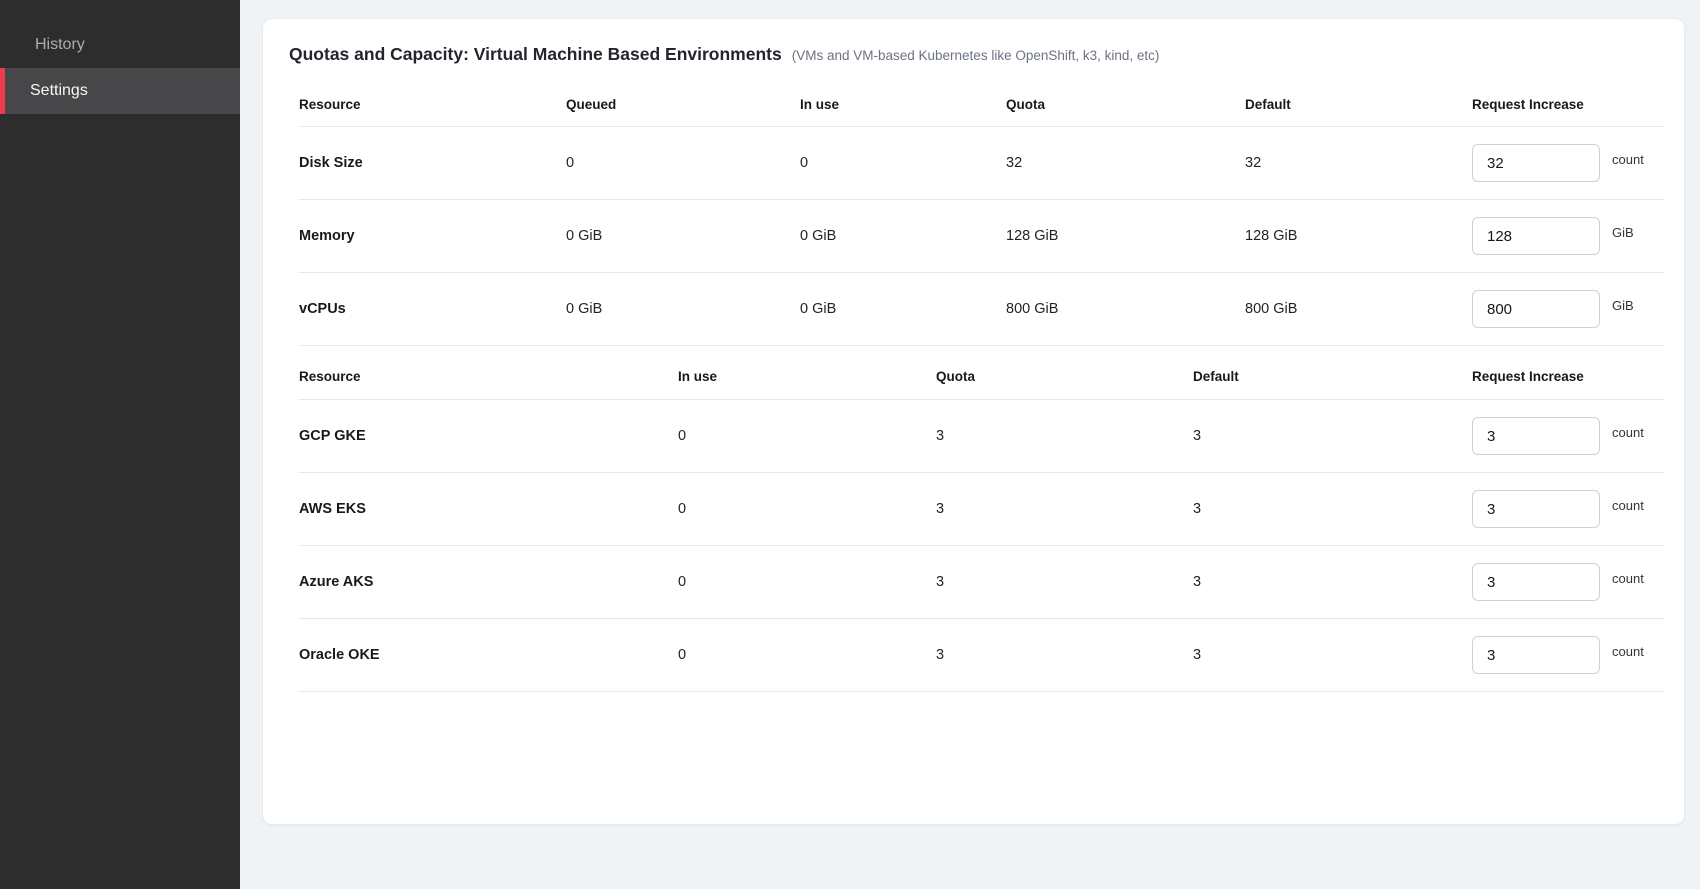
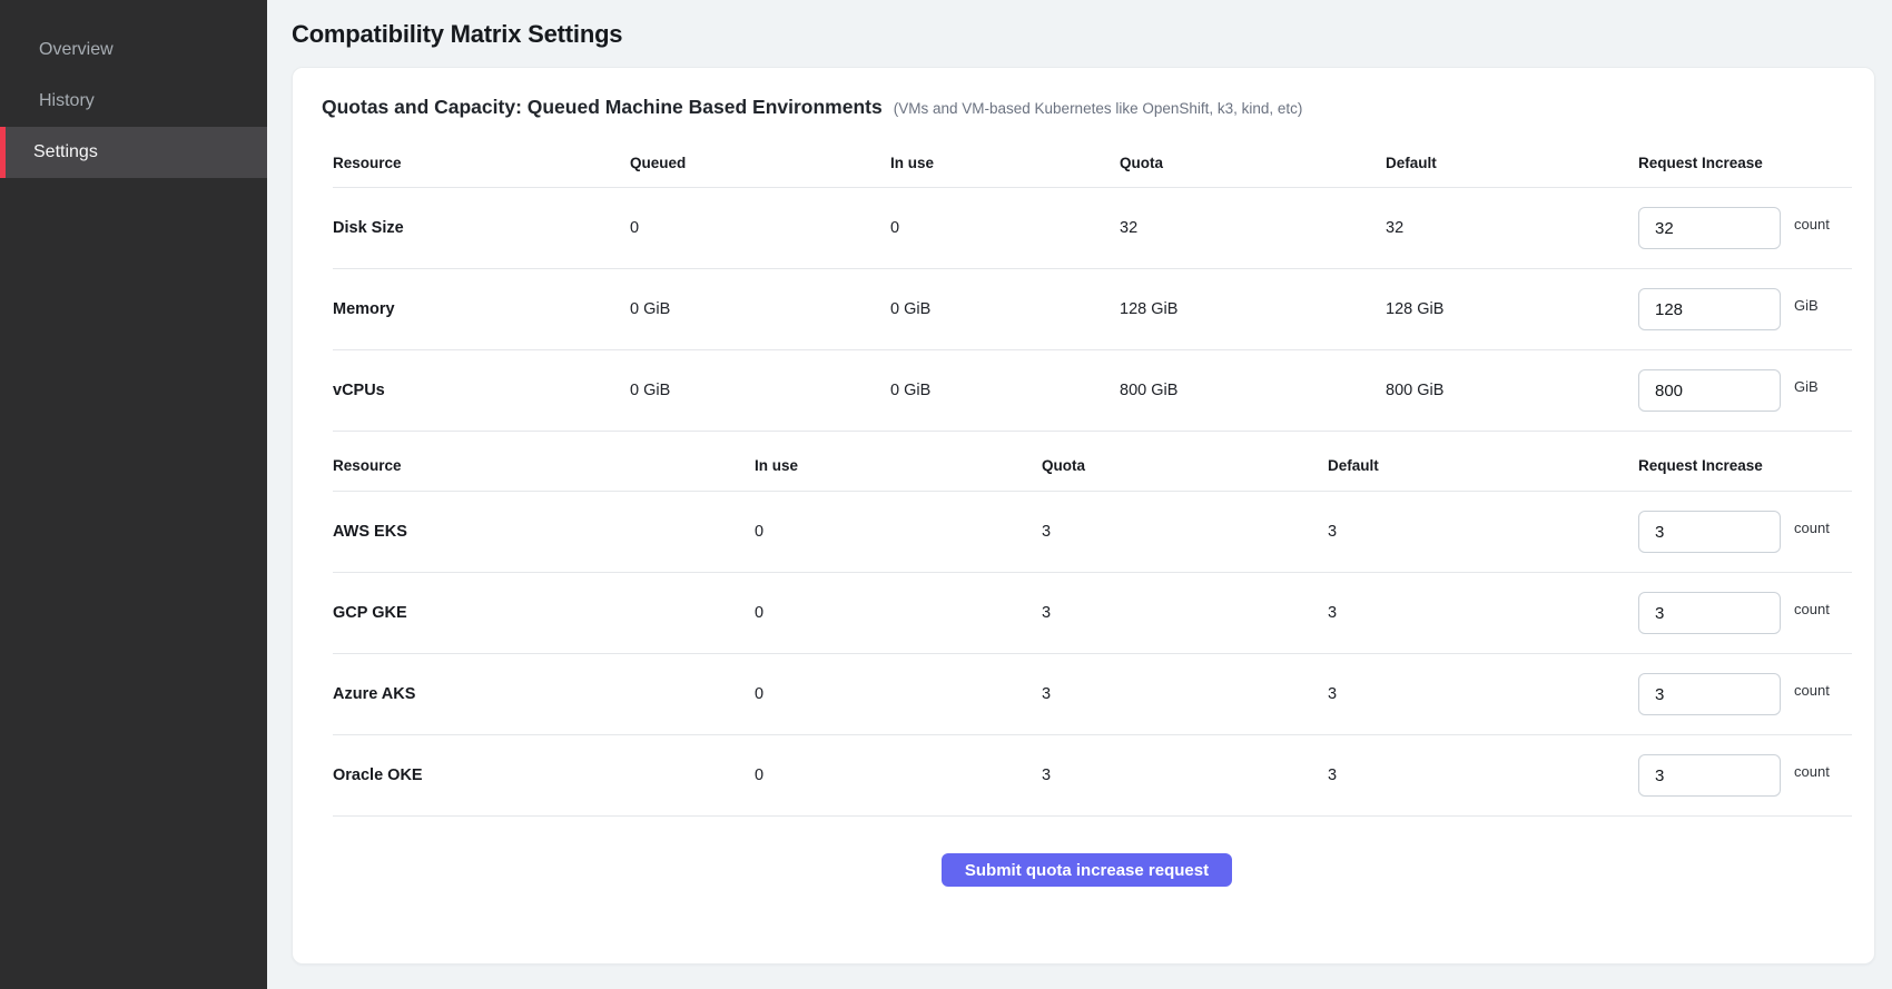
+ Overview
  History
  Settings
+ Compatibility Matrix Settings
- Quotas and Capacity: Virtual Machine Based Environments
+ Quotas and Capacity: Queued Machine Based Environments
  (VMs and VM-based Kubernetes like OpenShift, k3, kind, etc)
  Resource
  Queued
  In use
  Quota
  Default
  Request Increase
  Disk Size
  0
  0
  32
  32
  32
  count
  Memory
  0 GiB
  0 GiB
  128 GiB
  128 GiB
  128
  GiB
  vCPUs
  0 GiB
  0 GiB
  800 GiB
  800 GiB
  800
  GiB
  Resource
  In use
  Quota
  Default
  Request Increase
- GCP GKE
+ AWS EKS
  0
  3
  3
  3
  count
- AWS EKS
+ GCP GKE
  0
  3
  3
  3
  count
  Azure AKS
  0
  3
  3
  3
  count
  Oracle OKE
  0
  3
  3
  3
  count
+ Submit quota increase request
